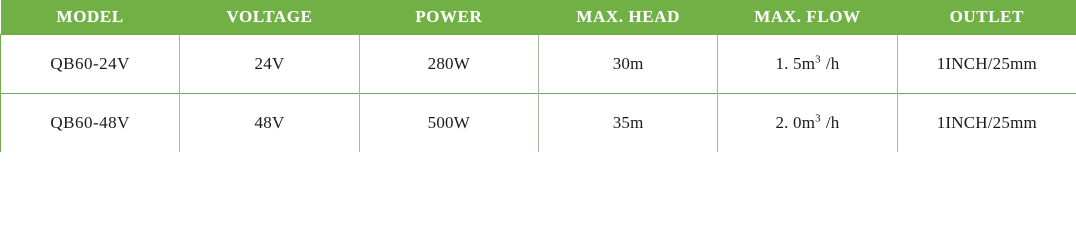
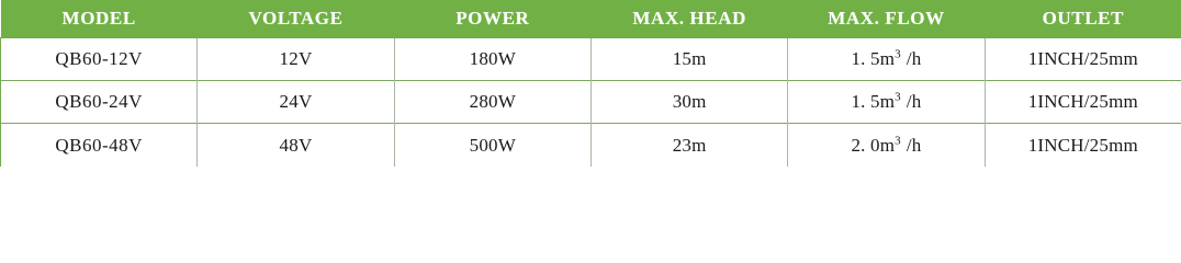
  MODEL	VOLTAGE	POWER	MAX. HEAD	MAX. FLOW	OUTLET
+ QB60-12V	12V	180W	15m	1. 5m3 /h	1INCH/25mm
  QB60-24V	24V	280W	30m	1. 5m3 /h	1INCH/25mm
- QB60-48V	48V	500W	35m	2. 0m3 /h	1INCH/25mm
+ QB60-48V	48V	500W	23m	2. 0m3 /h	1INCH/25mm
